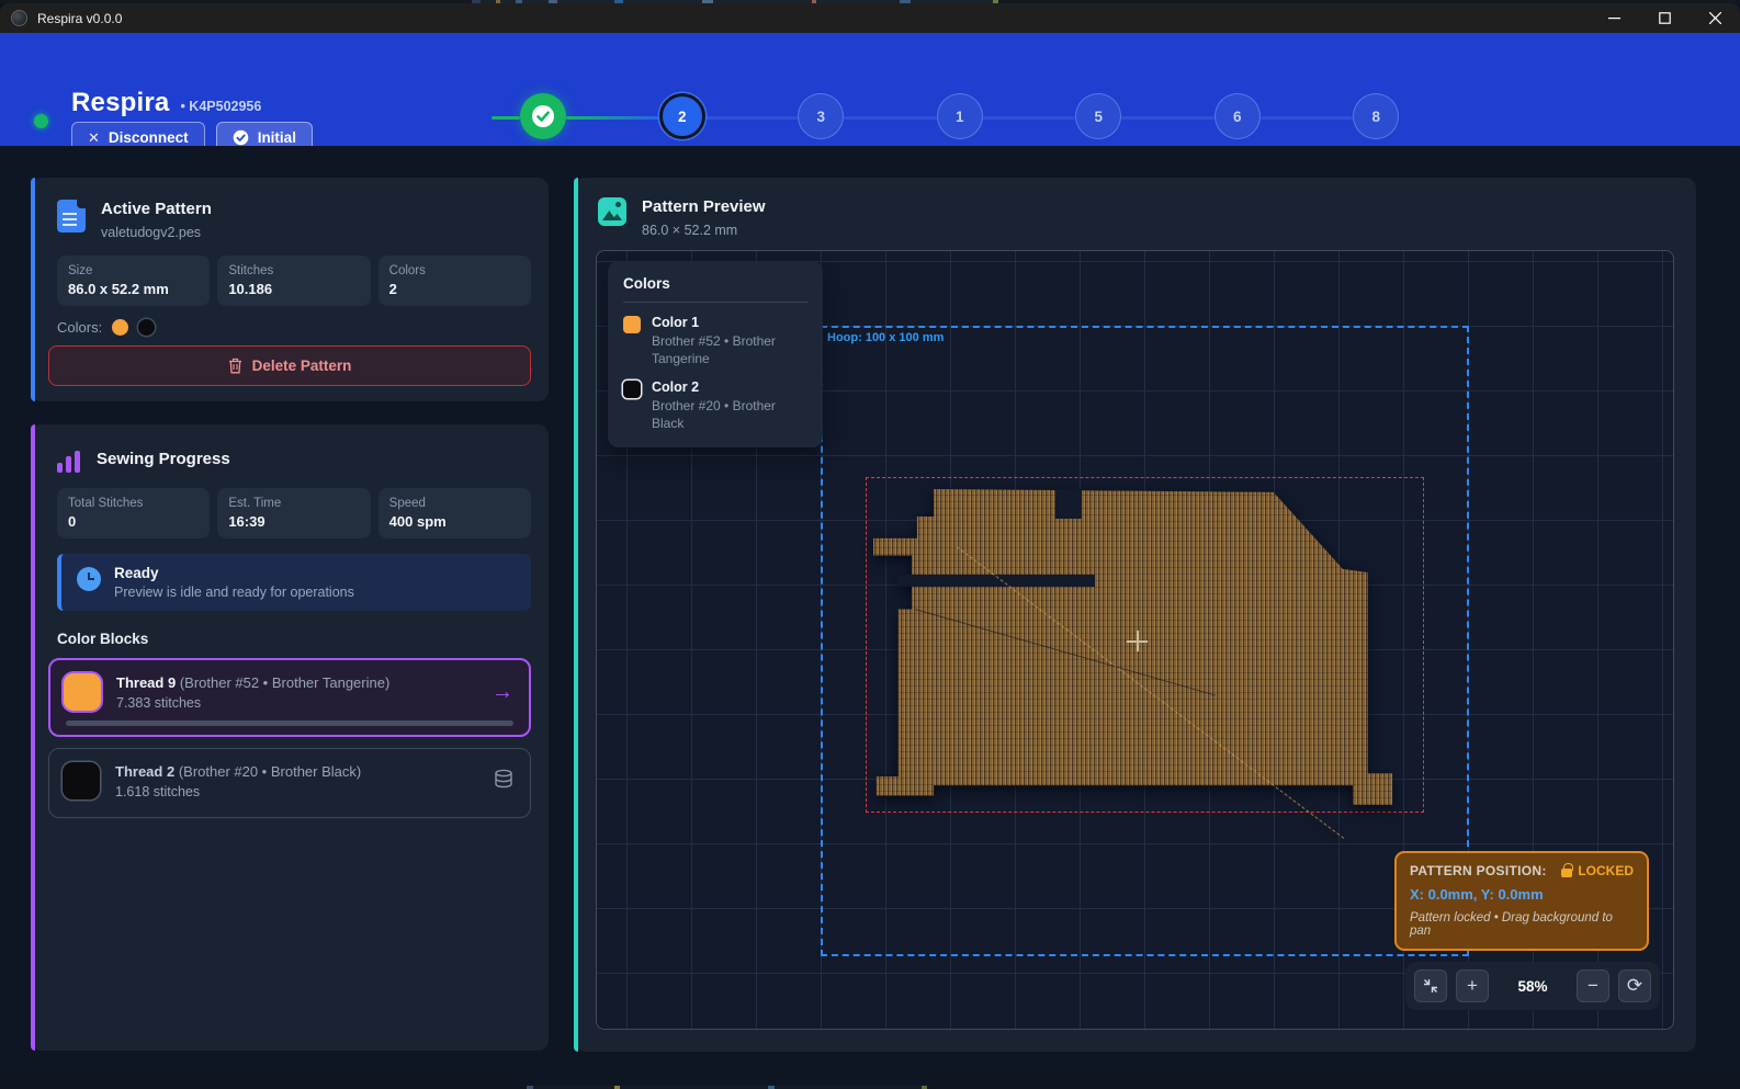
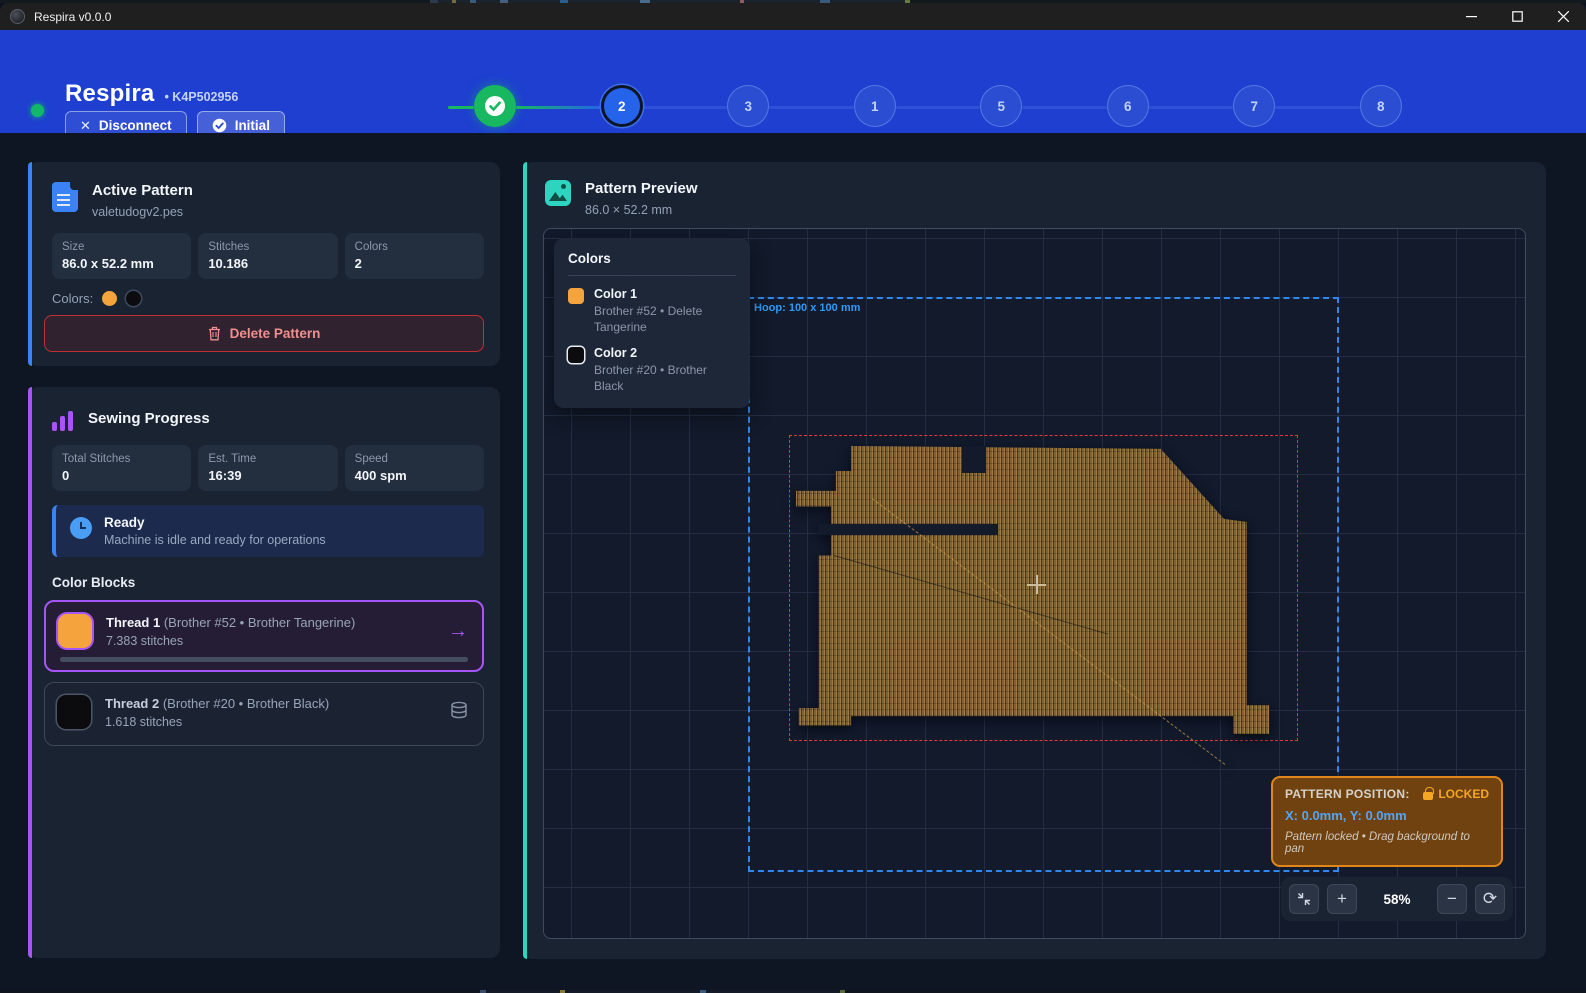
  Respira v0.0.0
  Respira
  • K4P502956
  ✕
  Disconnect
  Initial
  2
  3
  1
  5
  6
+ 7
  8
  Active Pattern
  valetudogv2.pes
  Size
  86.0 x 52.2 mm
  Stitches
  10.186
  Colors
  2
  Colors:
  Delete Pattern
  Sewing Progress
  Total Stitches
  0
  Est. Time
  16:39
  Speed
  400 spm
  Ready
- Preview is idle and ready for operations
+ Machine is idle and ready for operations
  Color Blocks
- Thread 9 (Brother #52 • Brother Tangerine)
+ Thread 1 (Brother #52 • Brother Tangerine)
  7.383 stitches
  →
  Thread 2 (Brother #20 • Brother Black)
  1.618 stitches
  Pattern Preview
  86.0 × 52.2 mm
  Hoop: 100 x 100 mm
  Colors
  Color 1
- Brother #52 • Brother Tangerine
+ Brother #52 • Delete Tangerine
  Color 2
  Brother #20 • Brother Black
  PATTERN POSITION:
  LOCKED
  X: 0.0mm, Y: 0.0mm
  Pattern locked • Drag background to pan
  +
  58%
  −
  ⟳
